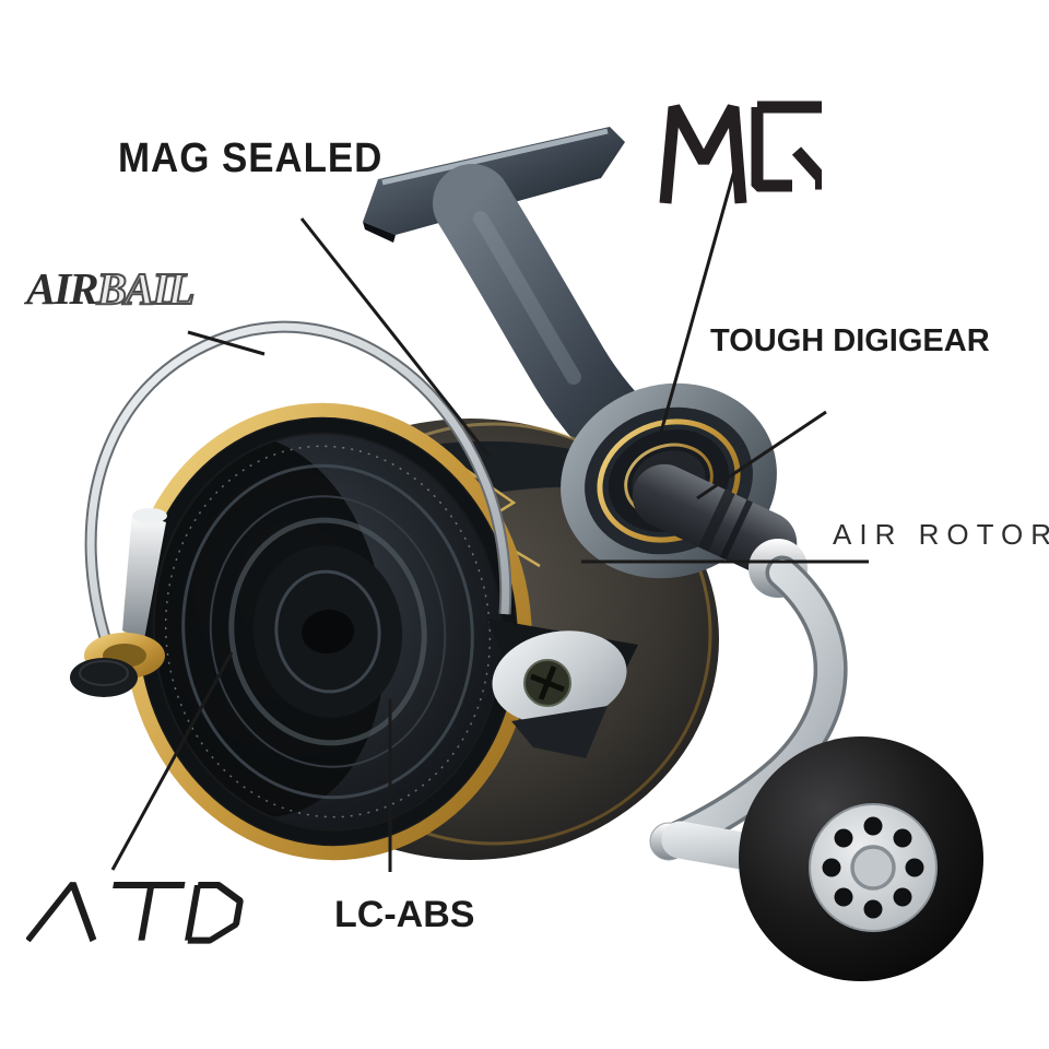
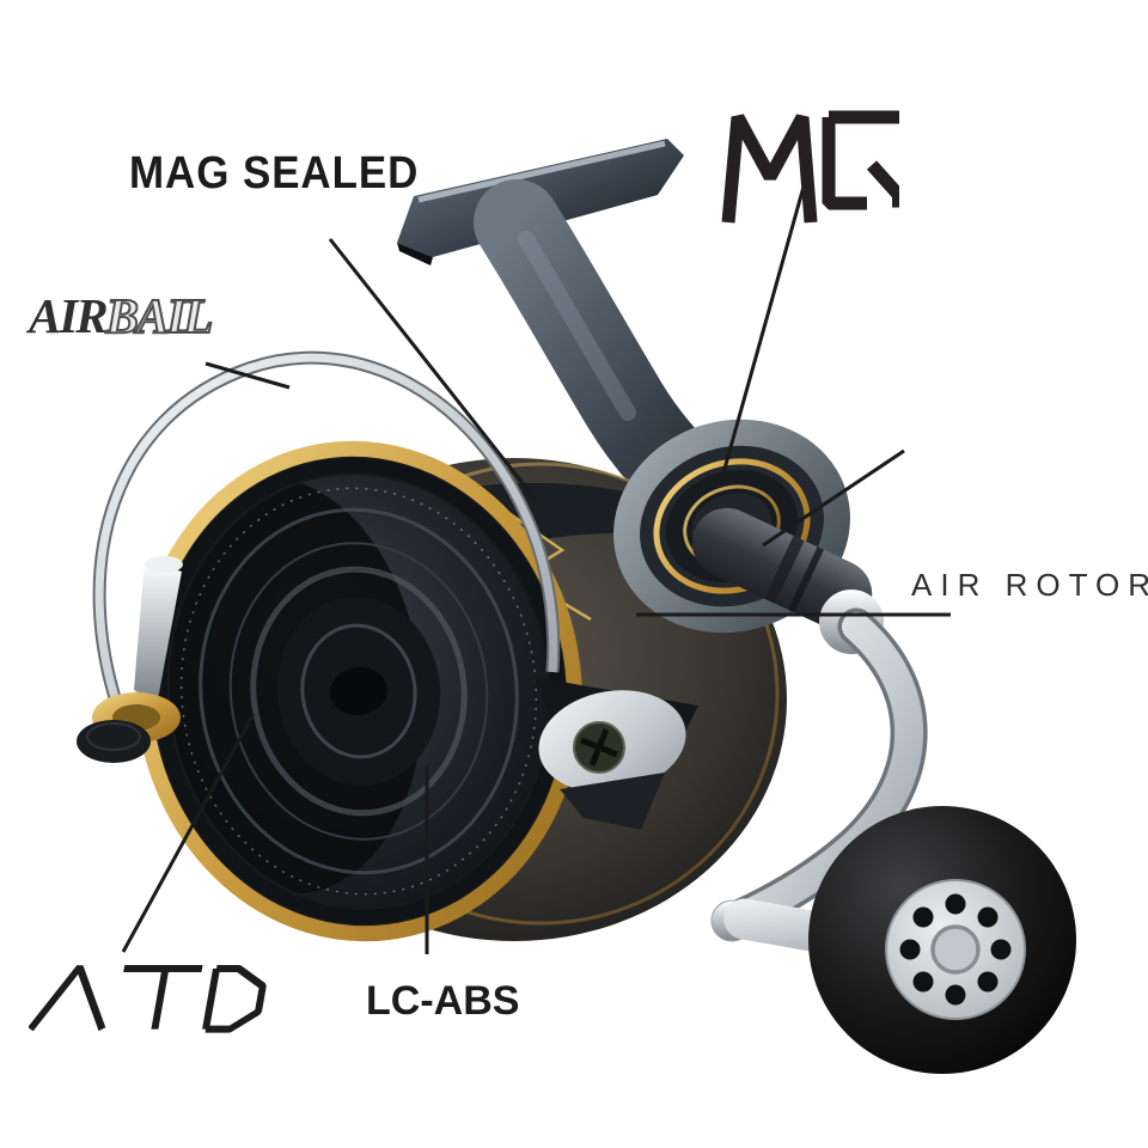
  MAG SEALED
  AIRBAIL
- TOUGH DIGIGEAR
  AIR ROTOR
  LC-ABS
